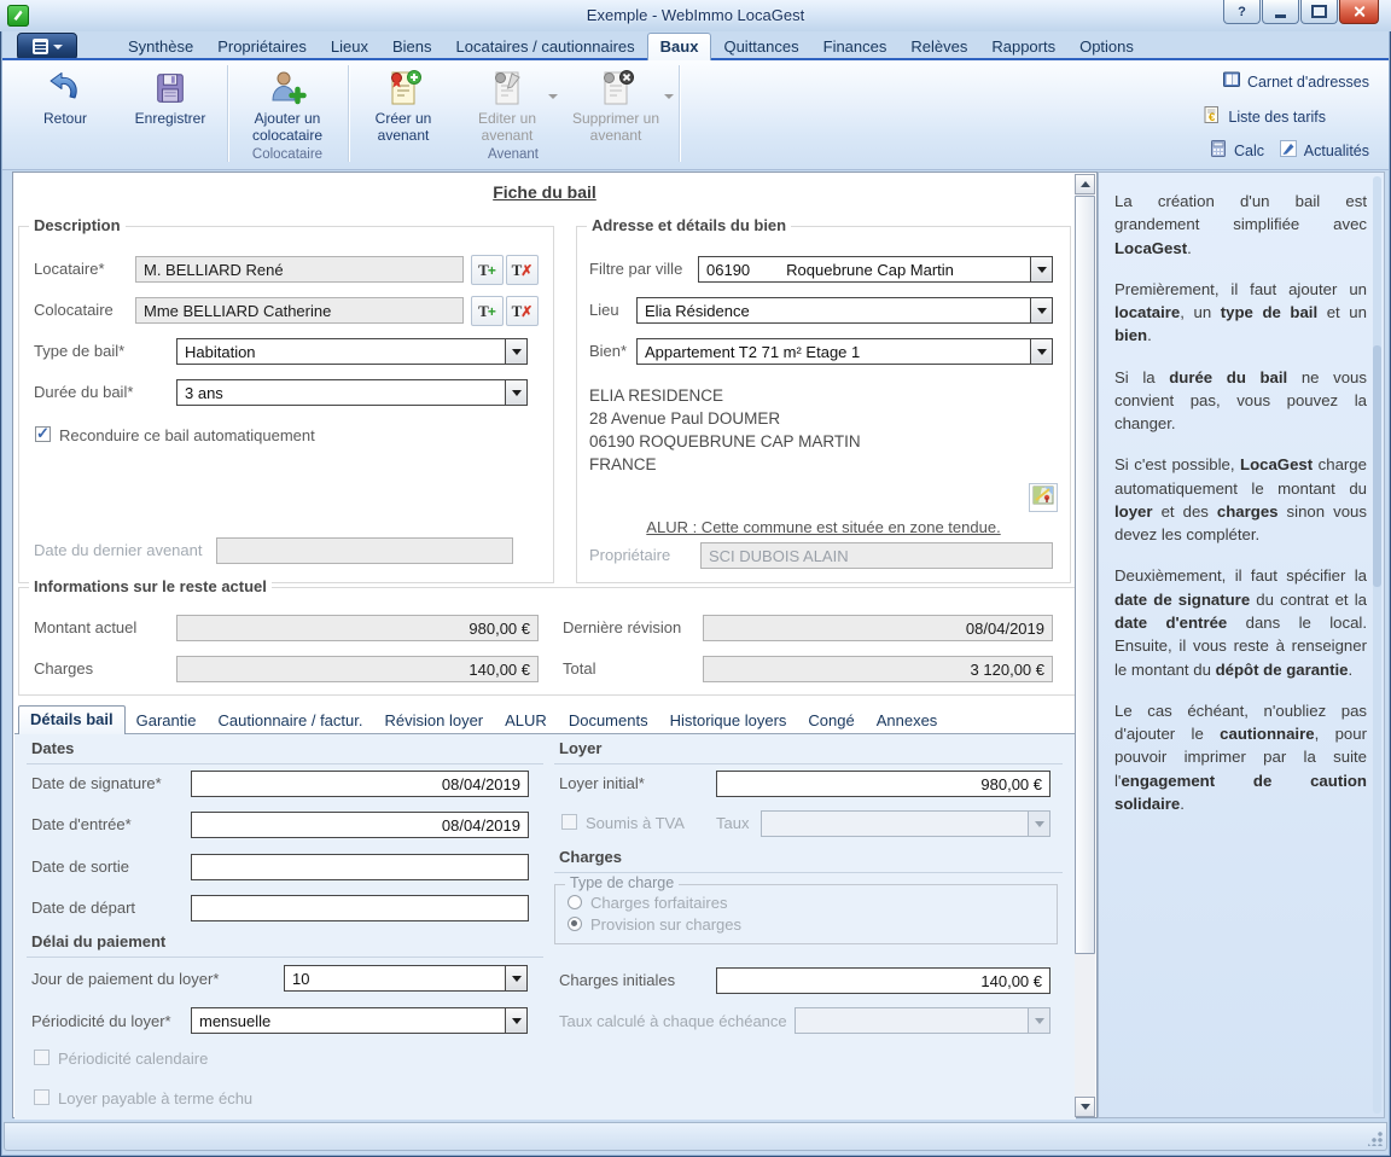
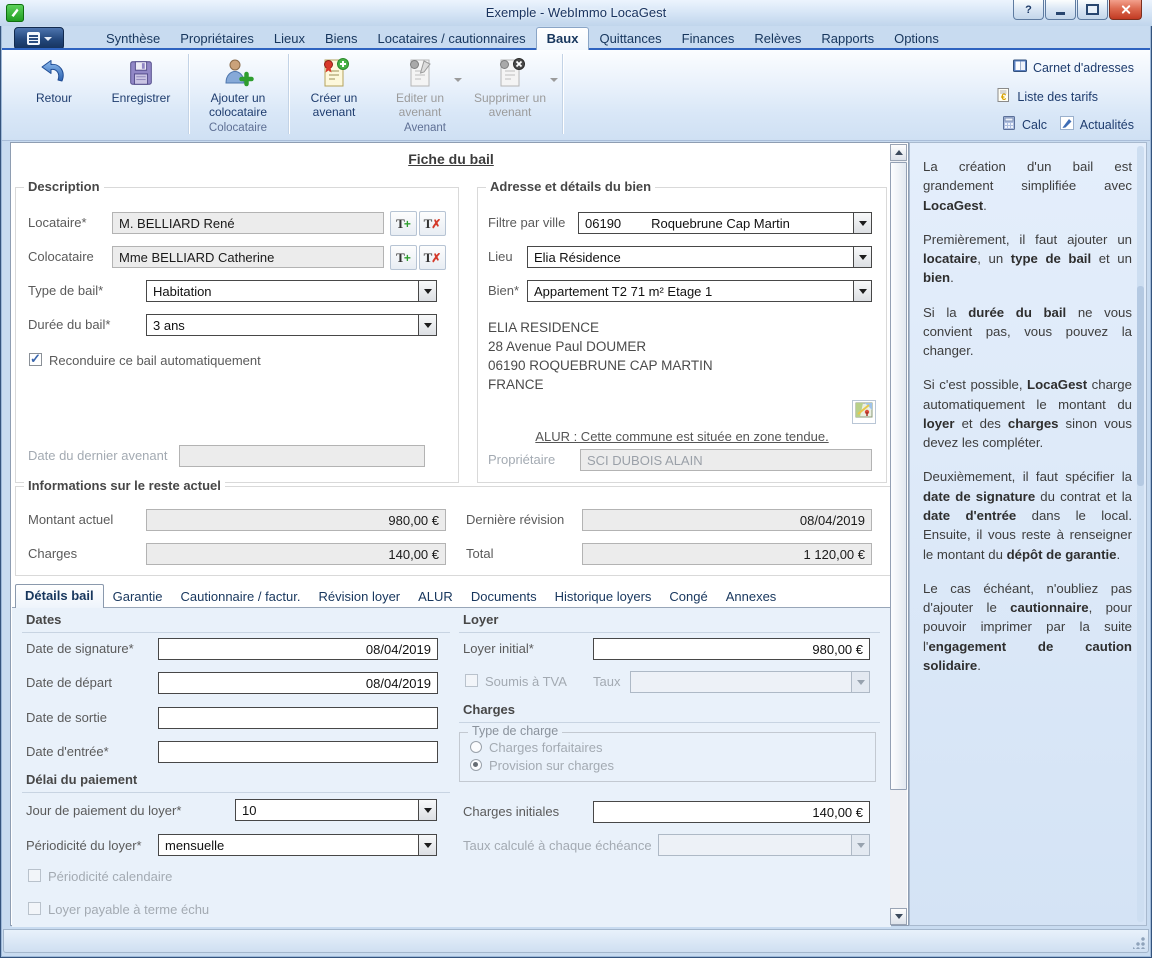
  Exemple - WebImmo LocaGest
  ?
  Synthèse
  Propriétaires
  Lieux
  Biens
  Locataires / cautionnaires
  Baux
  Quittances
  Finances
  Relèves
  Rapports
  Options
  Retour
  Enregistrer
  Ajouter un colocataire
  Colocataire
  Créer un avenant
  Editer un avenant
  Supprimer un avenant
  Avenant
  Carnet d'adresses
  €
  Liste des tarifs
  Calc
  Actualités
  Fiche du bail
  Description
  Locataire*
  M. BELLIARD René
  T+
  T✗
  Colocataire
  Mme BELLIARD Catherine
  T+
  T✗
  Type de bail*
  Habitation
  Durée du bail*
  3 ans
  Reconduire ce bail automatiquement
  Date du dernier avenant
  Adresse et détails du bien
  Filtre par ville
  06190
  Roquebrune Cap Martin
  Lieu
  Elia Résidence
  Bien*
  Appartement T2 71 m² Etage 1
  ELIA RESIDENCE
  28 Avenue Paul DOUMER
  06190 ROQUEBRUNE CAP MARTIN
  FRANCE
  ALUR : Cette commune est située en zone tendue.
  Propriétaire
  SCI DUBOIS ALAIN
  Informations sur le reste actuel
  Montant actuel
  980,00 €
  Dernière révision
  08/04/2019
  Charges
  140,00 €
  Total
- 3 120,00 €
+ 1 120,00 €
  Détails bail
  Garantie
  Cautionnaire / factur.
  Révision loyer
  ALUR
  Documents
  Historique loyers
  Congé
  Annexes
  Dates
  Date de signature*
  08/04/2019
- Date d'entrée*
+ Date de départ
  08/04/2019
  Date de sortie
- Date de départ
+ Date d'entrée*
  Délai du paiement
  Jour de paiement du loyer*
  10
  Périodicité du loyer*
  mensuelle
  Périodicité calendaire
  Loyer payable à terme échu
  Loyer
  Loyer initial*
  980,00 €
  Soumis à TVA
  Taux
  Charges
  Type de charge
  Charges forfaitaires
  Provision sur charges
  Charges initiales
  140,00 €
  Taux calculé à chaque échéance
  La création d'un bail est grandement simplifiée avec LocaGest.
  Premièrement, il faut ajouter un locataire, un type de bail et un bien.
  Si la durée du bail ne vous convient pas, vous pouvez la changer.
  Si c'est possible, LocaGest charge automatiquement le montant du loyer et des charges sinon vous devez les compléter.
  Deuxièmement, il faut spécifier la date de signature du contrat et la date d'entrée dans le local. Ensuite, il vous reste à renseigner le montant du dépôt de garantie.
  Le cas échéant, n'oubliez pas d'ajouter le cautionnaire, pour pouvoir imprimer par la suite l'engagement de caution solidaire.
